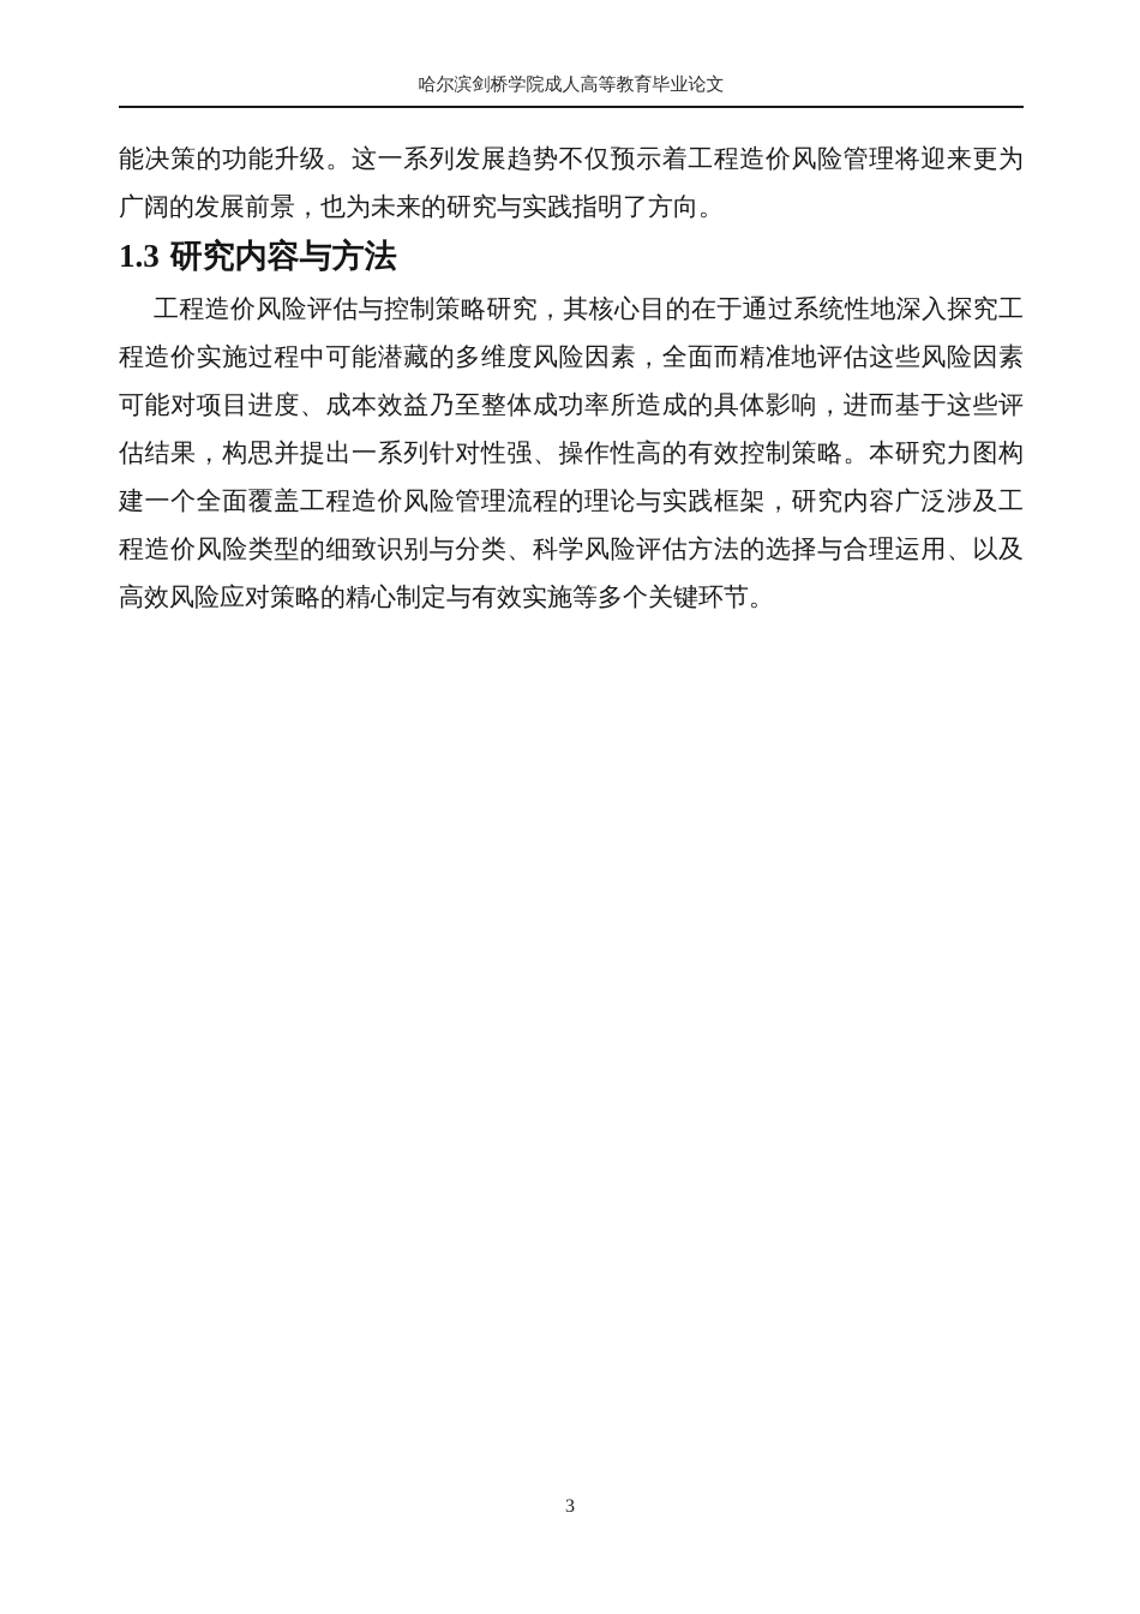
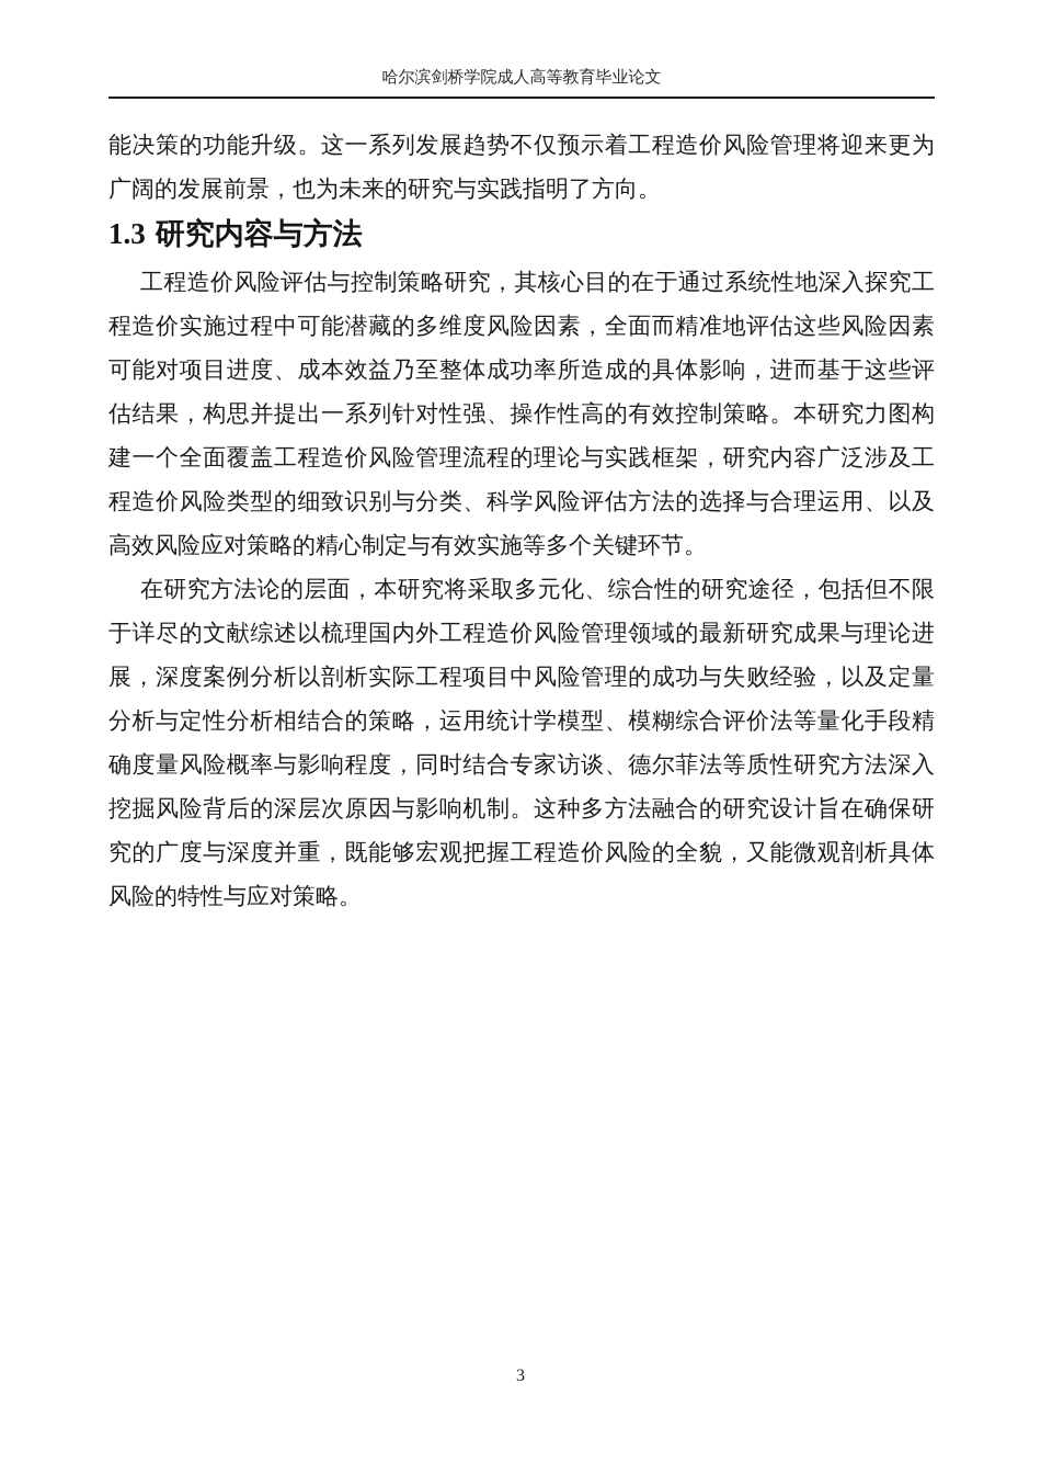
  哈尔滨剑桥学院成人高等教育毕业论文
  能决策的功能升级。这一系列发展趋势不仅预示着工程造价风险管理将迎来更为广阔的发展前景，也为未来的研究与实践指明了方向。
  1.3 研究内容与方法
  工程造价风险评估与控制策略研究，其核心目的在于通过系统性地深入探究工程造价实施过程中可能潜藏的多维度风险因素，全面而精准地评估这些风险因素可能对项目进度、成本效益乃至整体成功率所造成的具体影响，进而基于这些评估结果，构思并提出一系列针对性强、操作性高的有效控制策略。本研究力图构建一个全面覆盖工程造价风险管理流程的理论与实践框架，研究内容广泛涉及工程造价风险类型的细致识别与分类、科学风险评估方法的选择与合理运用、以及高效风险应对策略的精心制定与有效实施等多个关键环节。
+ 在研究方法论的层面，本研究将采取多元化、综合性的研究途径，包括但不限于详尽的文献综述以梳理国内外工程造价风险管理领域的最新研究成果与理论进展，深度案例分析以剖析实际工程项目中风险管理的成功与失败经验，以及定量分析与定性分析相结合的策略，运用统计学模型、模糊综合评价法等量化手段精确度量风险概率与影响程度，同时结合专家访谈、德尔菲法等质性研究方法深入挖掘风险背后的深层次原因与影响机制。这种多方法融合的研究设计旨在确保研究的广度与深度并重，既能够宏观把握工程造价风险的全貌，又能微观剖析具体风险的特性与应对策略。
  3
